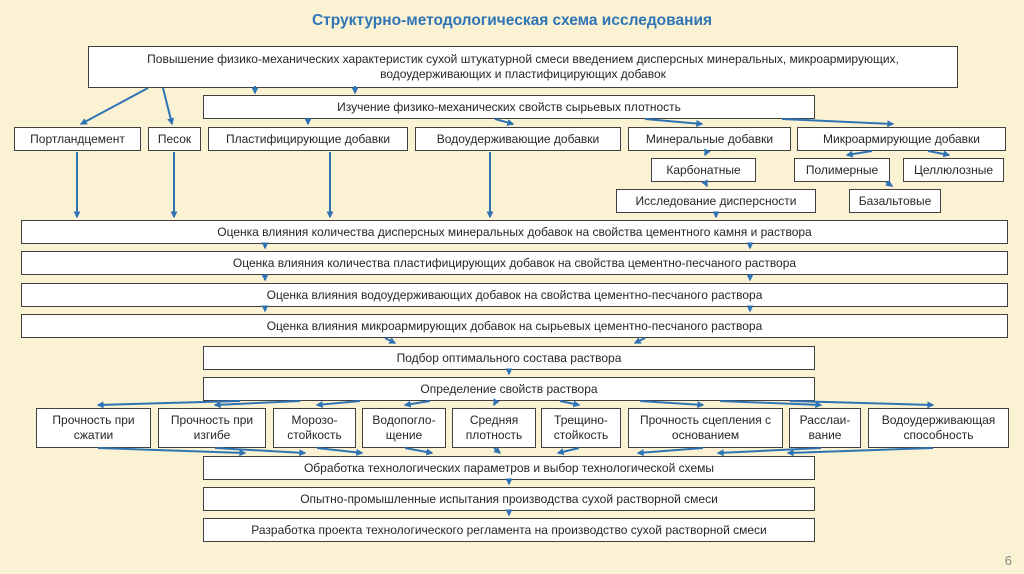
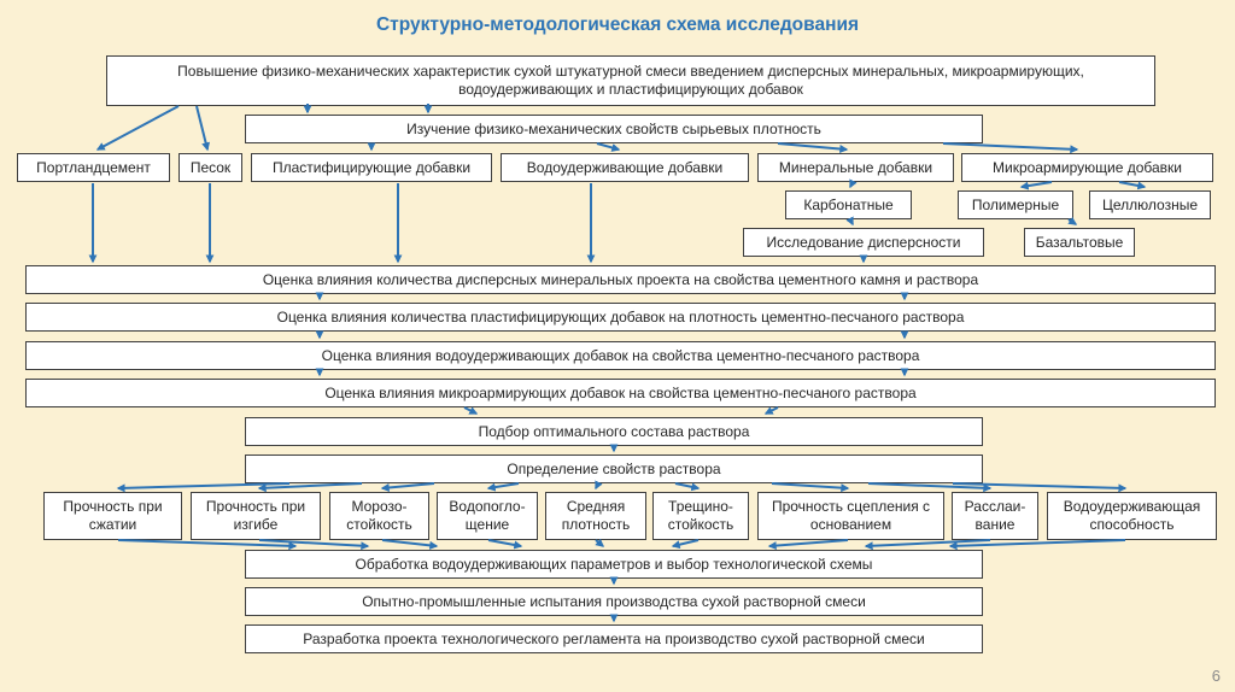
  Структурно-методологическая схема исследования
  Повышение физико-механических характеристик сухой штукатурной смеси введением дисперсных минеральных, микроармирующих, водоудерживающих и пластифицирующих добавок
  Изучение физико-механических свойств сырьевых плотность
  Портландцемент
  Песок
  Пластифицирующие добавки
  Водоудерживающие добавки
  Минеральные добавки
  Микроармирующие добавки
  Карбонатные
  Полимерные
  Целлюлозные
  Исследование дисперсности
  Базальтовые
- Оценка влияния количества дисперсных минеральных добавок на свойства цементного камня и раствора
+ Оценка влияния количества дисперсных минеральных проекта на свойства цементного камня и раствора
- Оценка влияния количества пластифицирующих добавок на свойства цементно-песчаного раствора
+ Оценка влияния количества пластифицирующих добавок на плотность цементно-песчаного раствора
  Оценка влияния водоудерживающих добавок на свойства цементно-песчаного раствора
- Оценка влияния микроармирующих добавок на сырьевых цементно-песчаного раствора
+ Оценка влияния микроармирующих добавок на свойства цементно-песчаного раствора
  Подбор оптимального состава раствора
  Определение свойств раствора
  Прочность при сжатии
  Прочность при изгибе
  Морозо-стойкость
  Водопогло-щение
  Средняя плотность
  Трещино-стойкость
  Прочность сцепления с основанием
  Расслаи-вание
  Водоудерживающая способность
- Обработка технологических параметров и выбор технологической схемы
+ Обработка водоудерживающих параметров и выбор технологической схемы
  Опытно-промышленные испытания производства сухой растворной смеси
  Разработка проекта технологического регламента на производство сухой растворной смеси
  6
